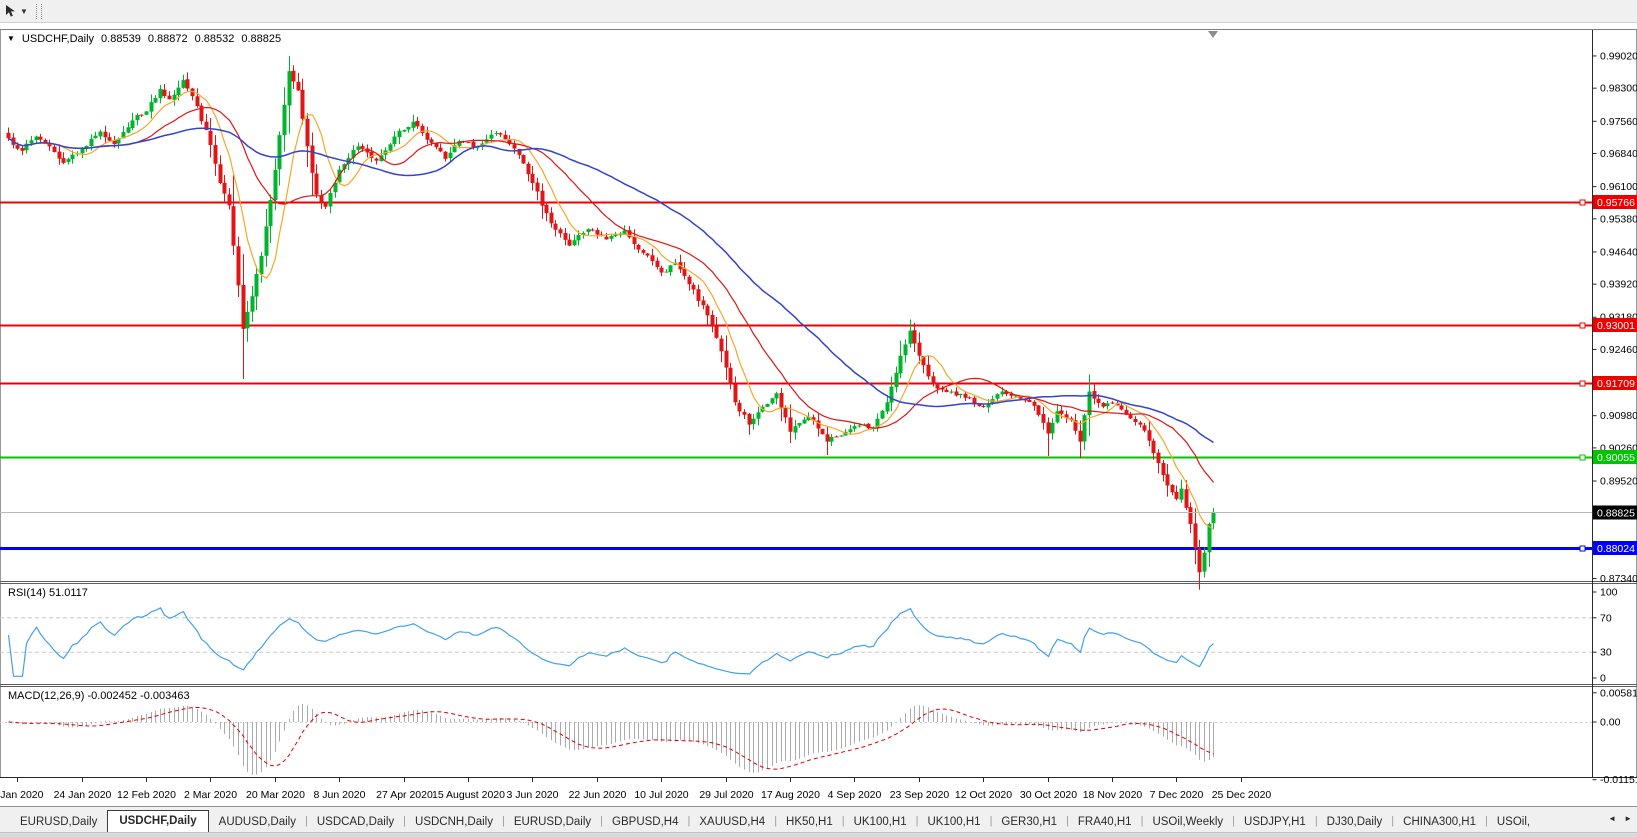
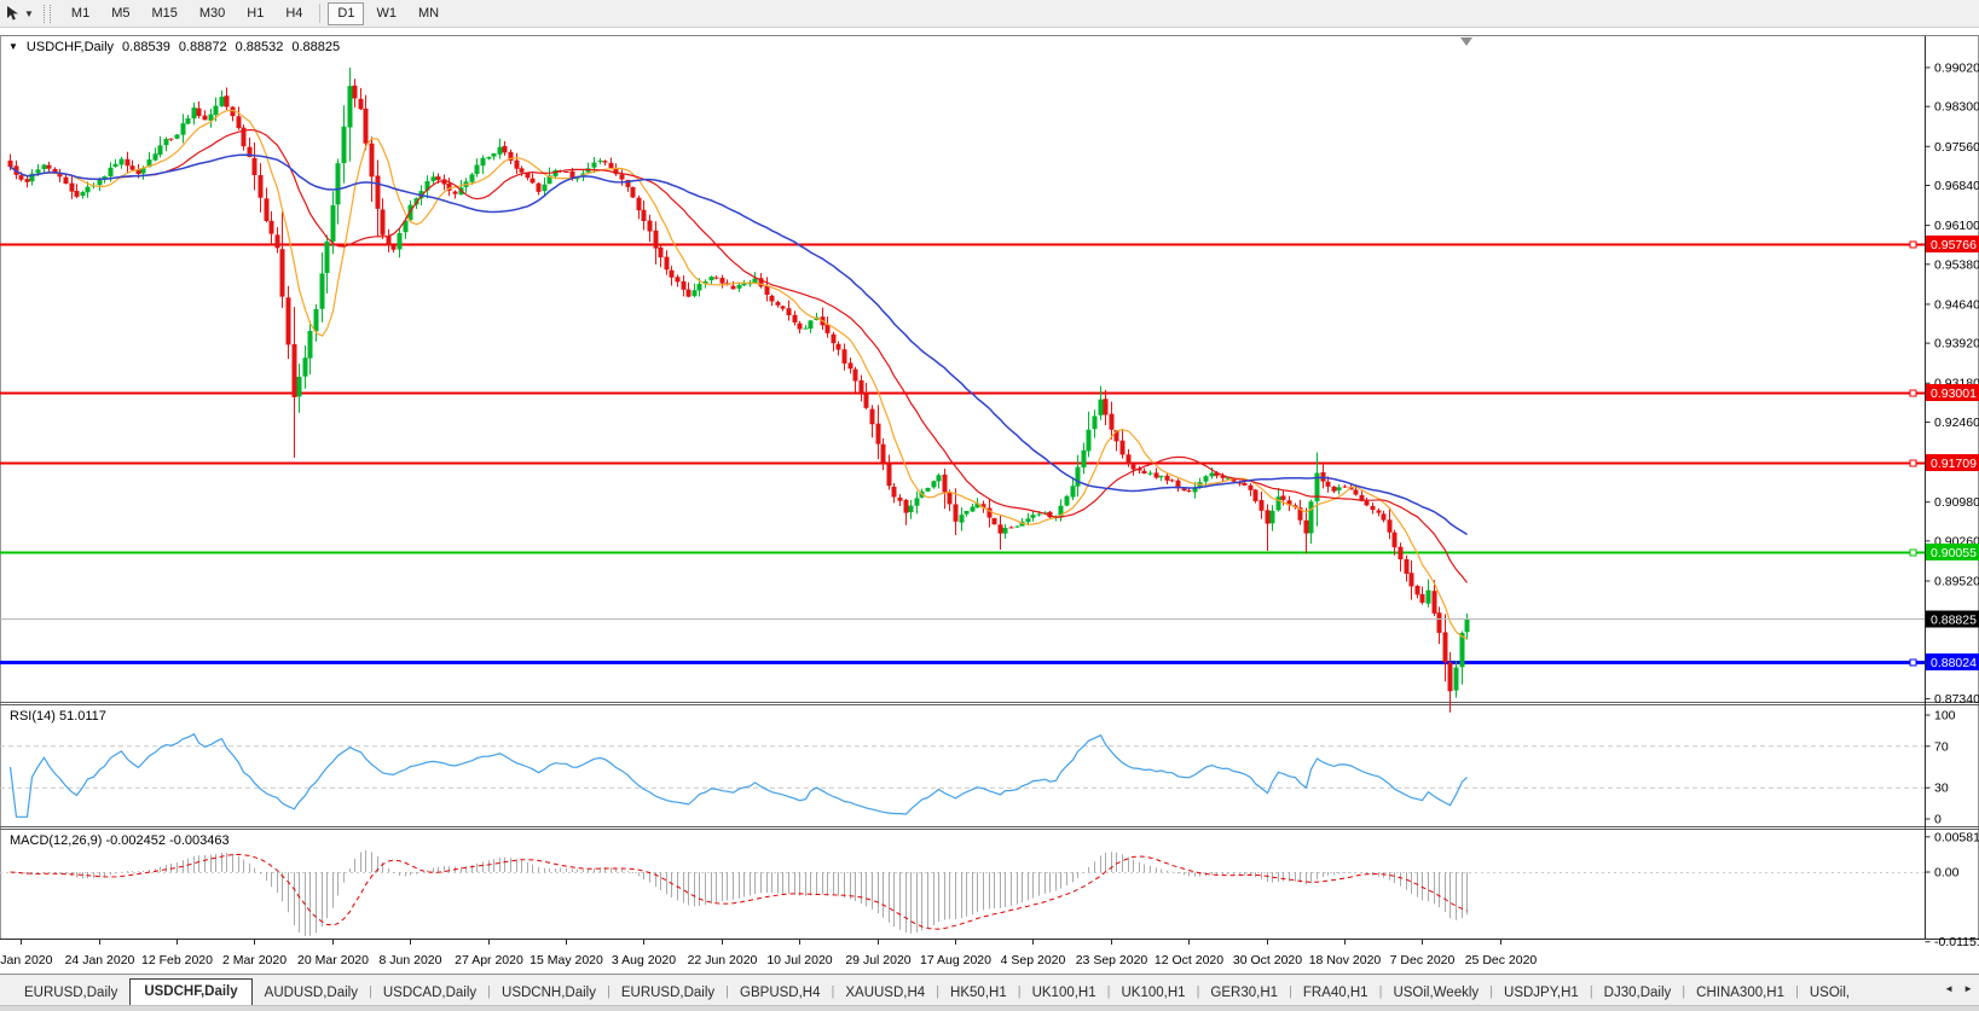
  ▼
+ M1
+ M5
+ M15
+ M30
+ H1
+ H4
+ D1
+ W1
+ MN
  0.99020
  0.98300
  0.97560
  0.96840
  0.96100
  0.95380
  0.94640
  0.93920
  0.93180
  0.92460
  0.90980
  0.90260
  0.89520
  0.87340
  0.95766
  0.93001
  0.91709
  0.90055
  0.88024
  0.88825
  100
  70
  30
  0
  0.00581
  0.00
  -0.0115
  Jan 2020
  24 Jan 2020
  12 Feb 2020
  2 Mar 2020
  20 Mar 2020
  8 Jun 2020
  27 Apr 2020
- 15 August 2020
+ 15 May 2020
- 3 Jun 2020
+ 3 Aug 2020
  22 Jun 2020
  10 Jul 2020
  29 Jul 2020
  17 Aug 2020
  4 Sep 2020
  23 Sep 2020
  12 Oct 2020
  30 Oct 2020
  18 Nov 2020
  7 Dec 2020
  25 Dec 2020
  ▼
  USDCHF,Daily
  0.88539
  0.88872
  0.88532
  0.88825
  RSI(14) 51.0117
  MACD(12,26,9) -0.002452 -0.003463
  EURUSD,Daily
  USDCHF,Daily
  AUDUSD,Daily
  |
  USDCAD,Daily
  |
  USDCNH,Daily
  |
  EURUSD,Daily
  |
  GBPUSD,H4
  |
  XAUUSD,H4
  |
  HK50,H1
  |
  UK100,H1
  |
  UK100,H1
  |
  GER30,H1
  |
  FRA40,H1
  |
  USOil,Weekly
  |
  USDJPY,H1
  |
  DJ30,Daily
  |
  CHINA300,H1
  |
  USOil,
  ◄
  ►
